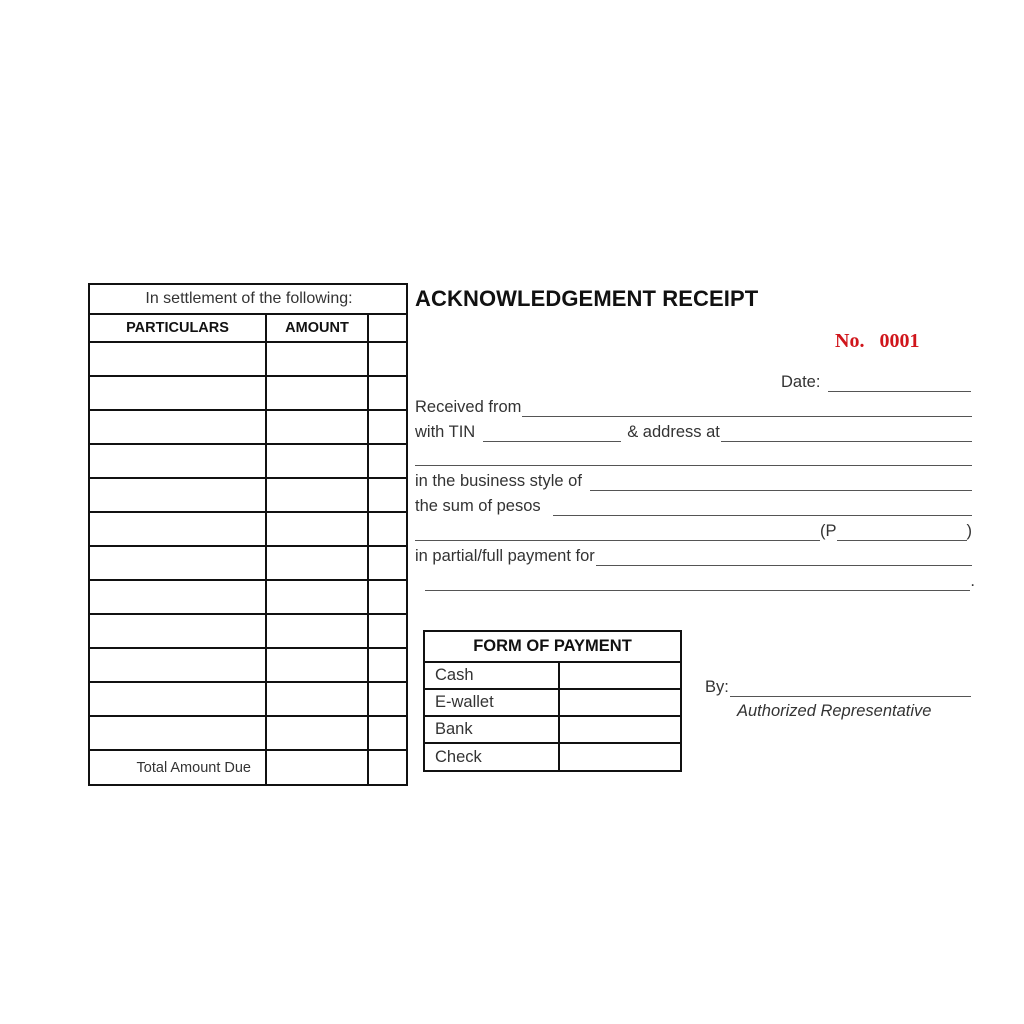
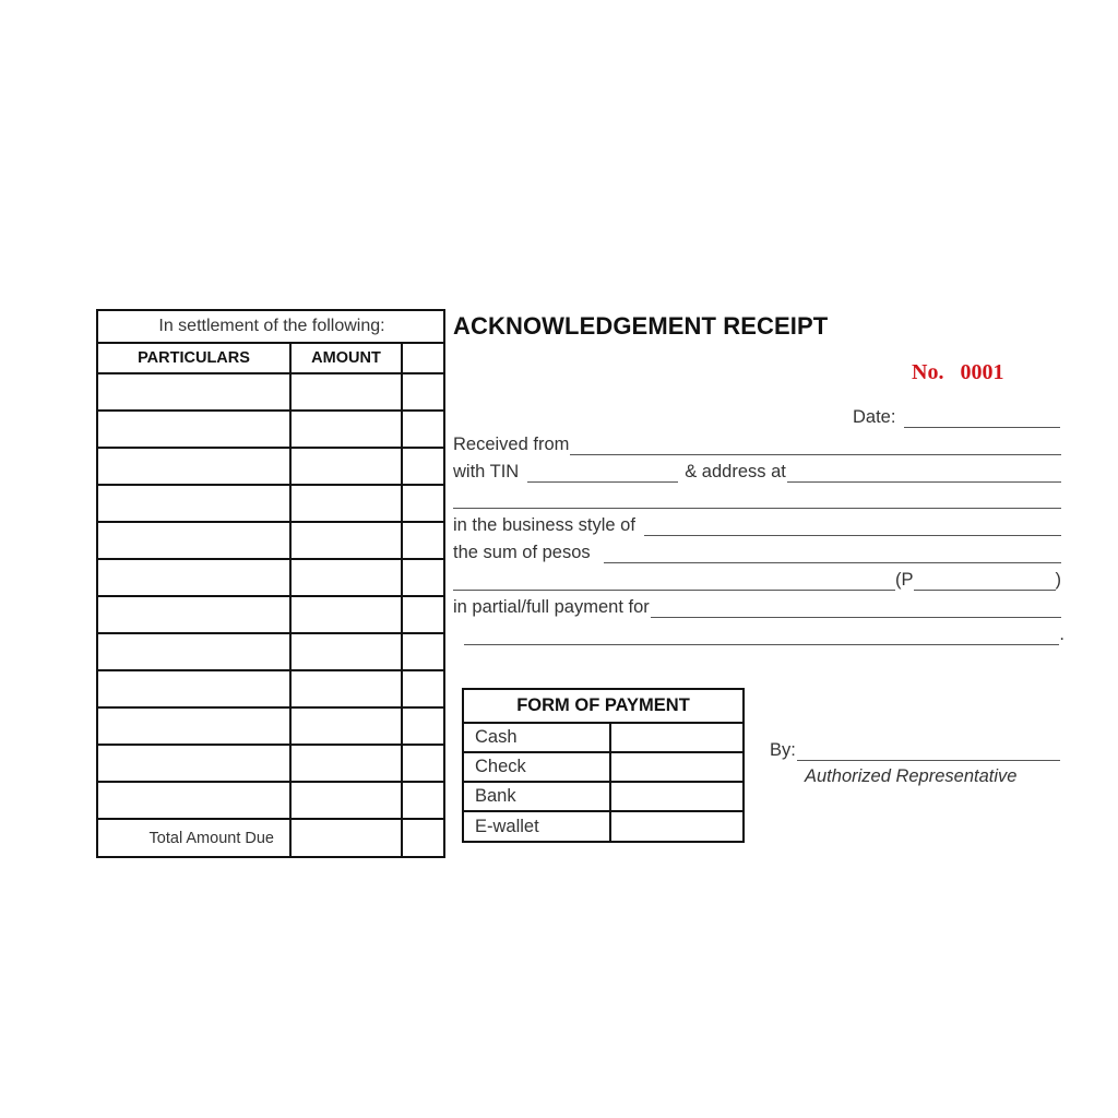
  In settlement of the following:
  PARTICULARS	AMOUNT
  Total Amount Due
  ACKNOWLEDGEMENT RECEIPT
  No. 0001
  Date:
  Received from
  with TIN
  & address at
  in the business style of
  the sum of pesos
  (P
  )
  in partial/full payment for
  .
  FORM OF PAYMENT
  Cash
- E-wallet
+ Check
  Bank
- Check
+ E-wallet
  By:
  Authorized Representative
